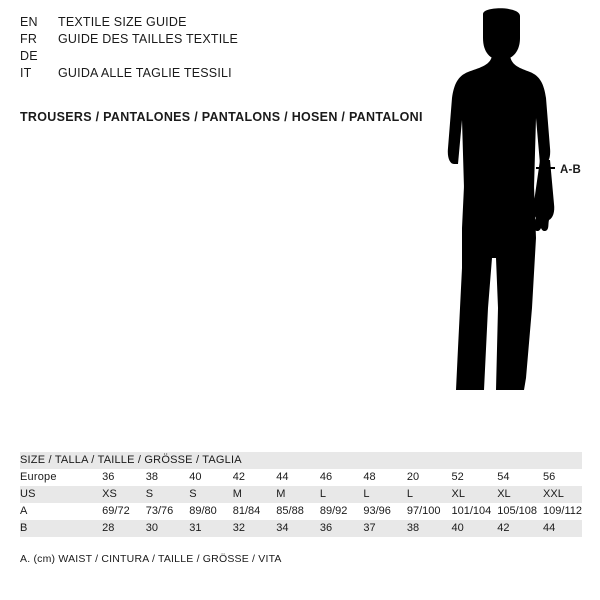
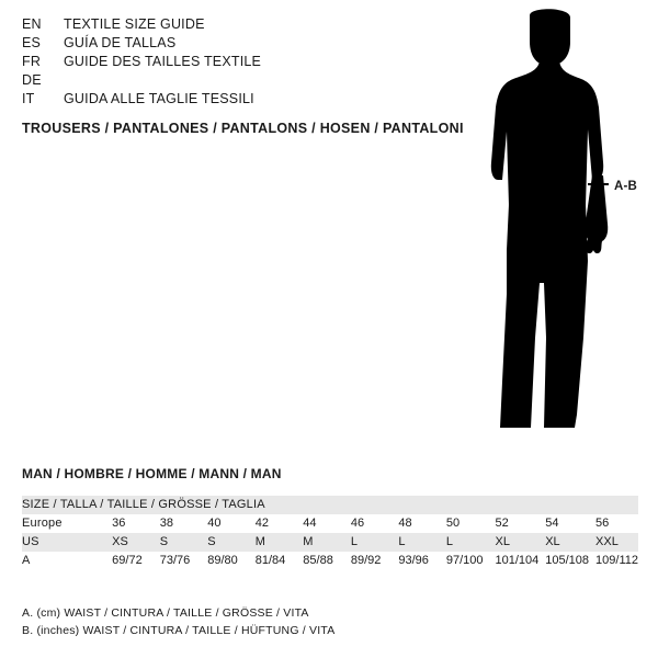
  EN
  TEXTILE SIZE GUIDE
+ ES
+ GUÍA DE TALLAS
  FR
  GUIDE DES TAILLES TEXTILE
  DE
  IT
  GUIDA ALLE TAGLIE TESSILI
  TROUSERS / PANTALONES / PANTALONS / HOSEN / PANTALONI
  A-B
+ MAN / HOMBRE / HOMME / MANN / MAN
  SIZE / TALLA / TAILLE / GRÖSSE / TAGLIA
- Europe	36	38	40	42	44	46	48	20	52	54	56
+ Europe	36	38	40	42	44	46	48	50	52	54	56
  US	XS	S	S	M	M	L	L	L	XL	XL	XXL
  A	69/72	73/76	89/80	81/84	85/88	89/92	93/96	97/100	101/104	105/108	109/112
- B	28	30	31	32	34	36	37	38	40	42	44
  A. (cm) WAIST / CINTURA / TAILLE / GRÖSSE / VITA
+ B. (inches) WAIST / CINTURA / TAILLE / HÜFTUNG / VITA
